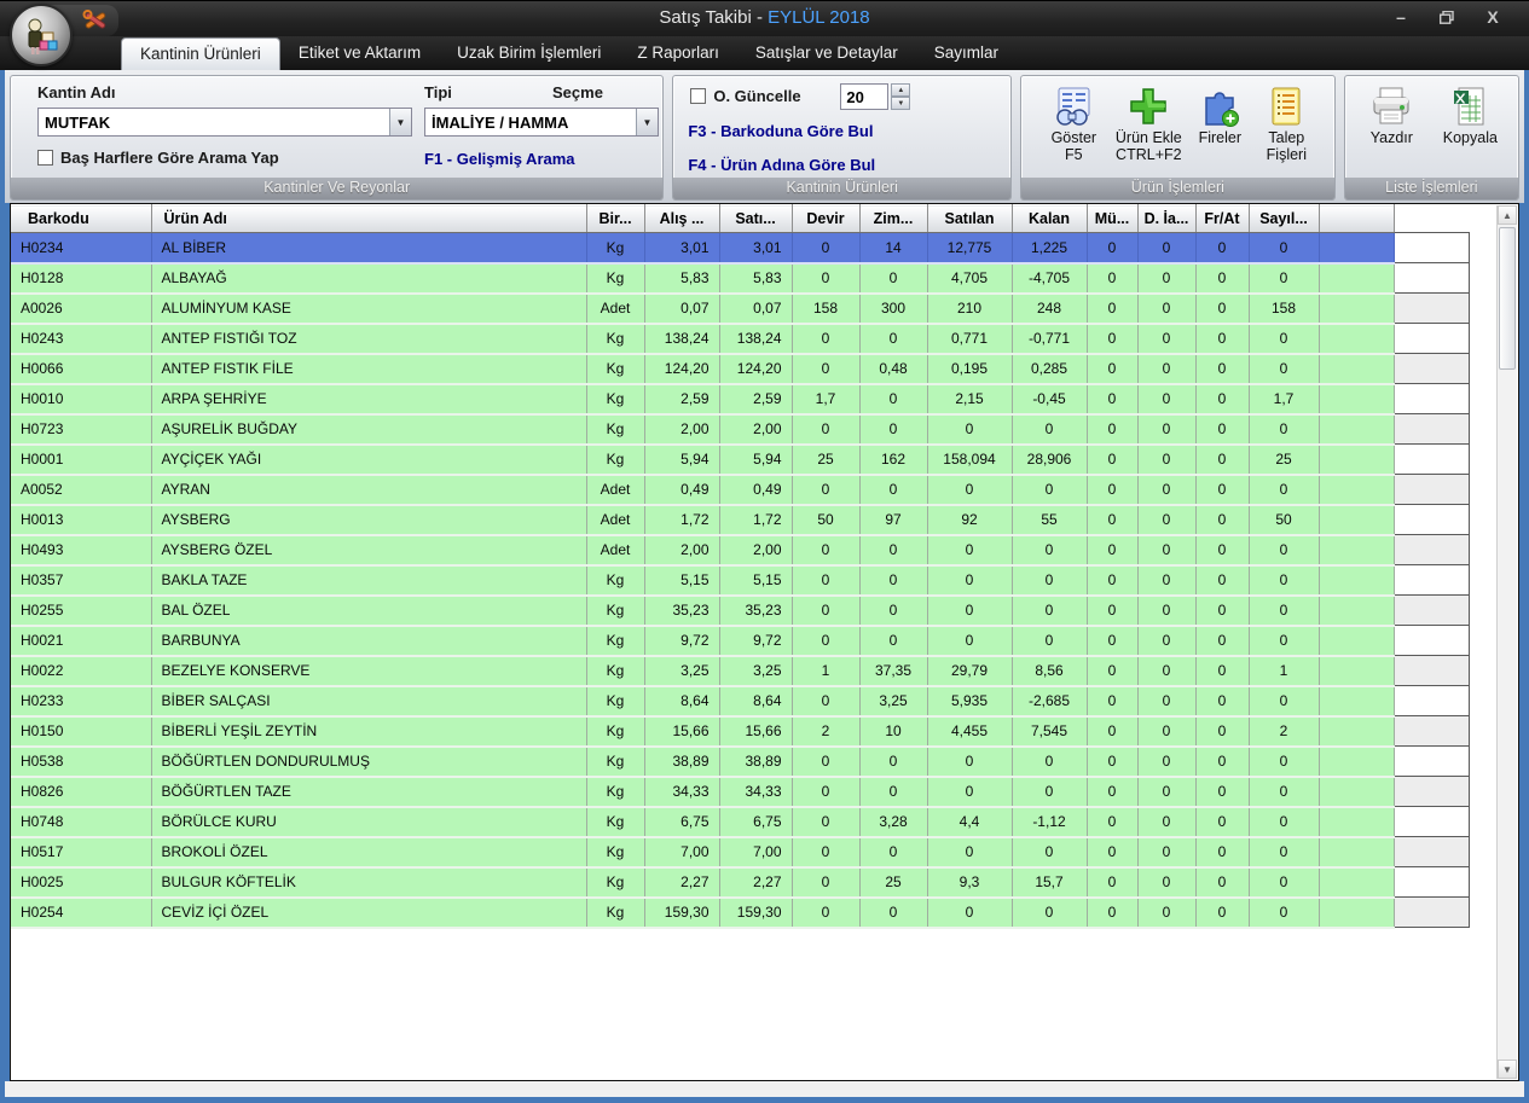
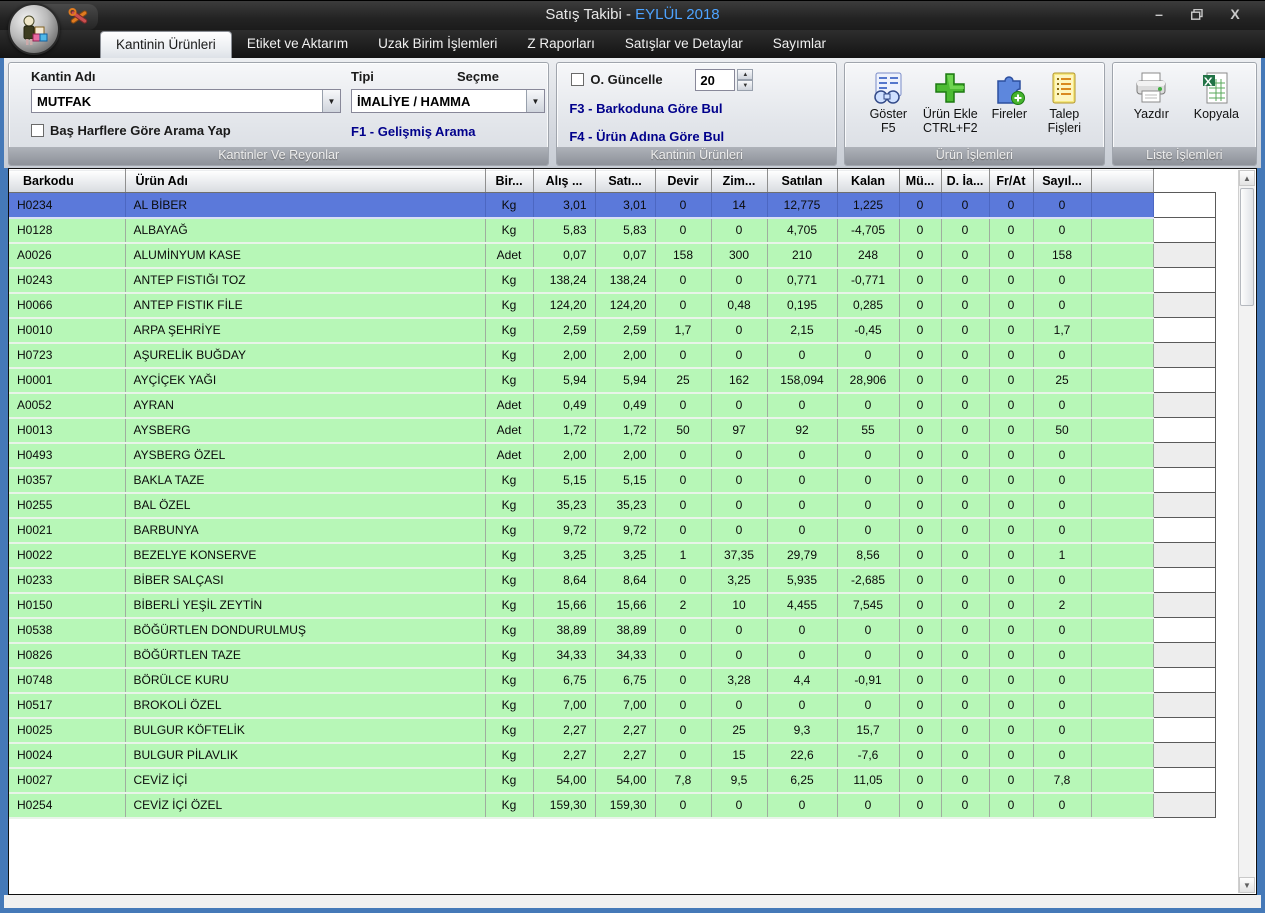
  Satış Takibi - EYLÜL 2018
  –
  X
  Kantinin Ürünleri
  Etiket ve Aktarım
  Uzak Birim İşlemleri
  Z Raporları
  Satışlar ve Detaylar
  Sayımlar
  Kantin Adı
  Tipi
  Seçme
  MUTFAK
  ▼
  İMALİYE / HAMMA
  ▼
  Baş Harflere Göre Arama Yap
  F1 - Gelişmiş Arama
  Kantinler Ve Reyonlar
  O. Güncelle
  20
  F3 - Barkoduna Göre Bul
  F4 - Ürün Adına Göre Bul
  Kantinin Ürünleri
  Göster
  F5
  Ürün Ekle
  CTRL+F2
  Fireler
  Talep
  Fişleri
  Ürün İşlemleri
  Yazdır
  Kopyala
  Liste İşlemleri
  Barkodu	Ürün Adı	Bir...	Alış ...	Satı...	Devir	Zim...	Satılan	Kalan	Mü...	D. İa...	Fr/At	Sayıl...
  H0234	AL BİBER	Kg	3,01	3,01	0	14	12,775	1,225	0	0	0	0
  H0128	ALBAYAĞ	Kg	5,83	5,83	0	0	4,705	-4,705	0	0	0	0
  A0026	ALUMİNYUM KASE	Adet	0,07	0,07	158	300	210	248	0	0	0	158
  H0243	ANTEP FISTIĞI TOZ	Kg	138,24	138,24	0	0	0,771	-0,771	0	0	0	0
  H0066	ANTEP FISTIK FİLE	Kg	124,20	124,20	0	0,48	0,195	0,285	0	0	0	0
  H0010	ARPA ŞEHRİYE	Kg	2,59	2,59	1,7	0	2,15	-0,45	0	0	0	1,7
  H0723	AŞURELİK BUĞDAY	Kg	2,00	2,00	0	0	0	0	0	0	0	0
  H0001	AYÇİÇEK YAĞI	Kg	5,94	5,94	25	162	158,094	28,906	0	0	0	25
  A0052	AYRAN	Adet	0,49	0,49	0	0	0	0	0	0	0	0
  H0013	AYSBERG	Adet	1,72	1,72	50	97	92	55	0	0	0	50
  H0493	AYSBERG ÖZEL	Adet	2,00	2,00	0	0	0	0	0	0	0	0
  H0357	BAKLA TAZE	Kg	5,15	5,15	0	0	0	0	0	0	0	0
  H0255	BAL ÖZEL	Kg	35,23	35,23	0	0	0	0	0	0	0	0
  H0021	BARBUNYA	Kg	9,72	9,72	0	0	0	0	0	0	0	0
  H0022	BEZELYE KONSERVE	Kg	3,25	3,25	1	37,35	29,79	8,56	0	0	0	1
  H0233	BİBER SALÇASI	Kg	8,64	8,64	0	3,25	5,935	-2,685	0	0	0	0
  H0150	BİBERLİ YEŞİL ZEYTİN	Kg	15,66	15,66	2	10	4,455	7,545	0	0	0	2
  H0538	BÖĞÜRTLEN DONDURULMUŞ	Kg	38,89	38,89	0	0	0	0	0	0	0	0
  H0826	BÖĞÜRTLEN TAZE	Kg	34,33	34,33	0	0	0	0	0	0	0	0
- H0748	BÖRÜLCE KURU	Kg	6,75	6,75	0	3,28	4,4	-1,12	0	0	0	0
+ H0748	BÖRÜLCE KURU	Kg	6,75	6,75	0	3,28	4,4	-0,91	0	0	0	0
  H0517	BROKOLİ ÖZEL	Kg	7,00	7,00	0	0	0	0	0	0	0	0
  H0025	BULGUR KÖFTELİK	Kg	2,27	2,27	0	25	9,3	15,7	0	0	0	0
+ H0024	BULGUR PİLAVLIK	Kg	2,27	2,27	0	15	22,6	-7,6	0	0	0	0
+ H0027	CEVİZ İÇİ	Kg	54,00	54,00	7,8	9,5	6,25	11,05	0	0	0	7,8
  H0254	CEVİZ İÇİ ÖZEL	Kg	159,30	159,30	0	0	0	0	0	0	0	0
  ▲
  ▼
